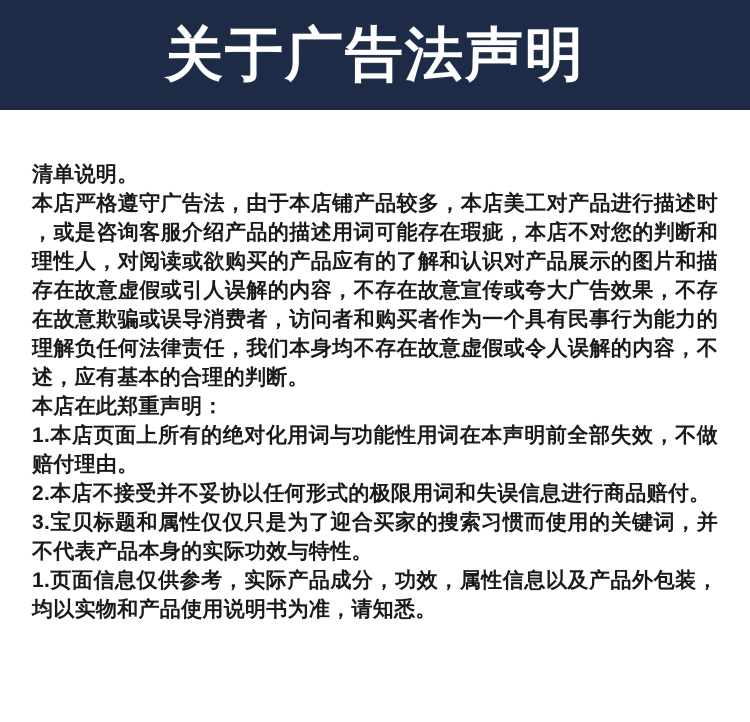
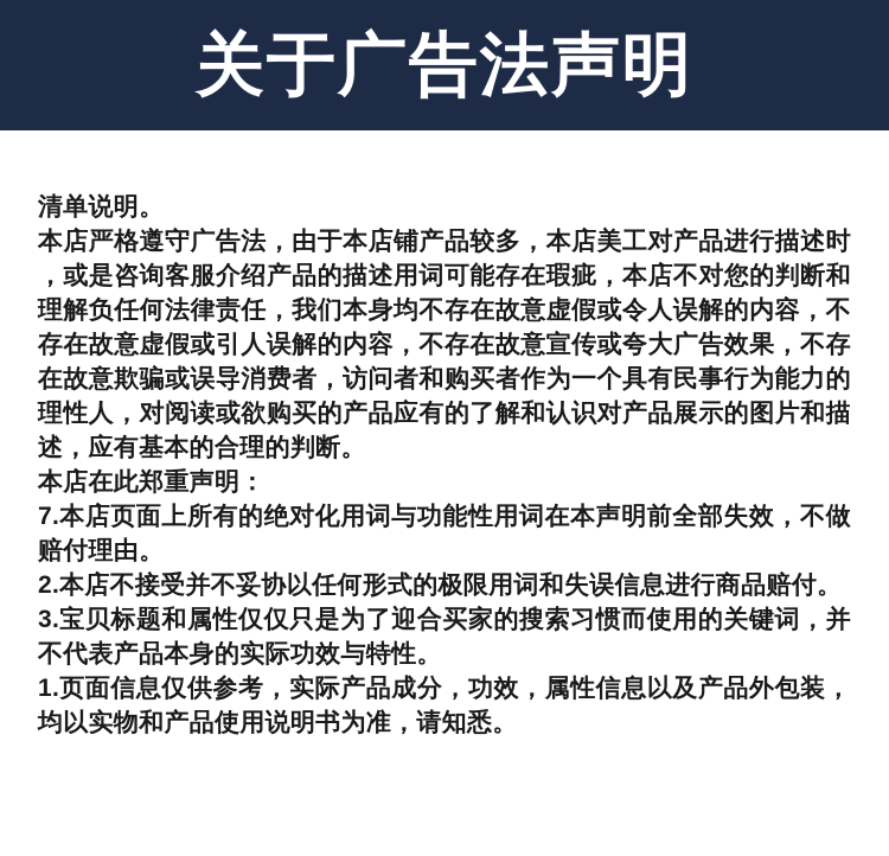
  关于广告法声明
  清单说明。
  本店严格遵守广告法，由于本店铺产品较多，本店美工对产品进行描述时
  ，或是咨询客服介绍产品的描述用词可能存在瑕疵，本店不对您的判断和
- 理性人，对阅读或欲购买的产品应有的了解和认识对产品展示的图片和描
+ 理解负任何法律责任，我们本身均不存在故意虚假或令人误解的内容，不
  存在故意虚假或引人误解的内容，不存在故意宣传或夸大广告效果，不存
  在故意欺骗或误导消费者，访问者和购买者作为一个具有民事行为能力的
- 理解负任何法律责任，我们本身均不存在故意虚假或令人误解的内容，不
+ 理性人，对阅读或欲购买的产品应有的了解和认识对产品展示的图片和描
  述，应有基本的合理的判断。
  本店在此郑重声明：
- 1.本店页面上所有的绝对化用词与功能性用词在本声明前全部失效，不做
+ 7.本店页面上所有的绝对化用词与功能性用词在本声明前全部失效，不做
  赔付理由。
  2.本店不接受并不妥协以任何形式的极限用词和失误信息进行商品赔付。
  3.宝贝标题和属性仅仅只是为了迎合买家的搜索习惯而使用的关键词，并
  不代表产品本身的实际功效与特性。
  1.页面信息仅供参考，实际产品成分，功效，属性信息以及产品外包装，
  均以实物和产品使用说明书为准，请知悉。
